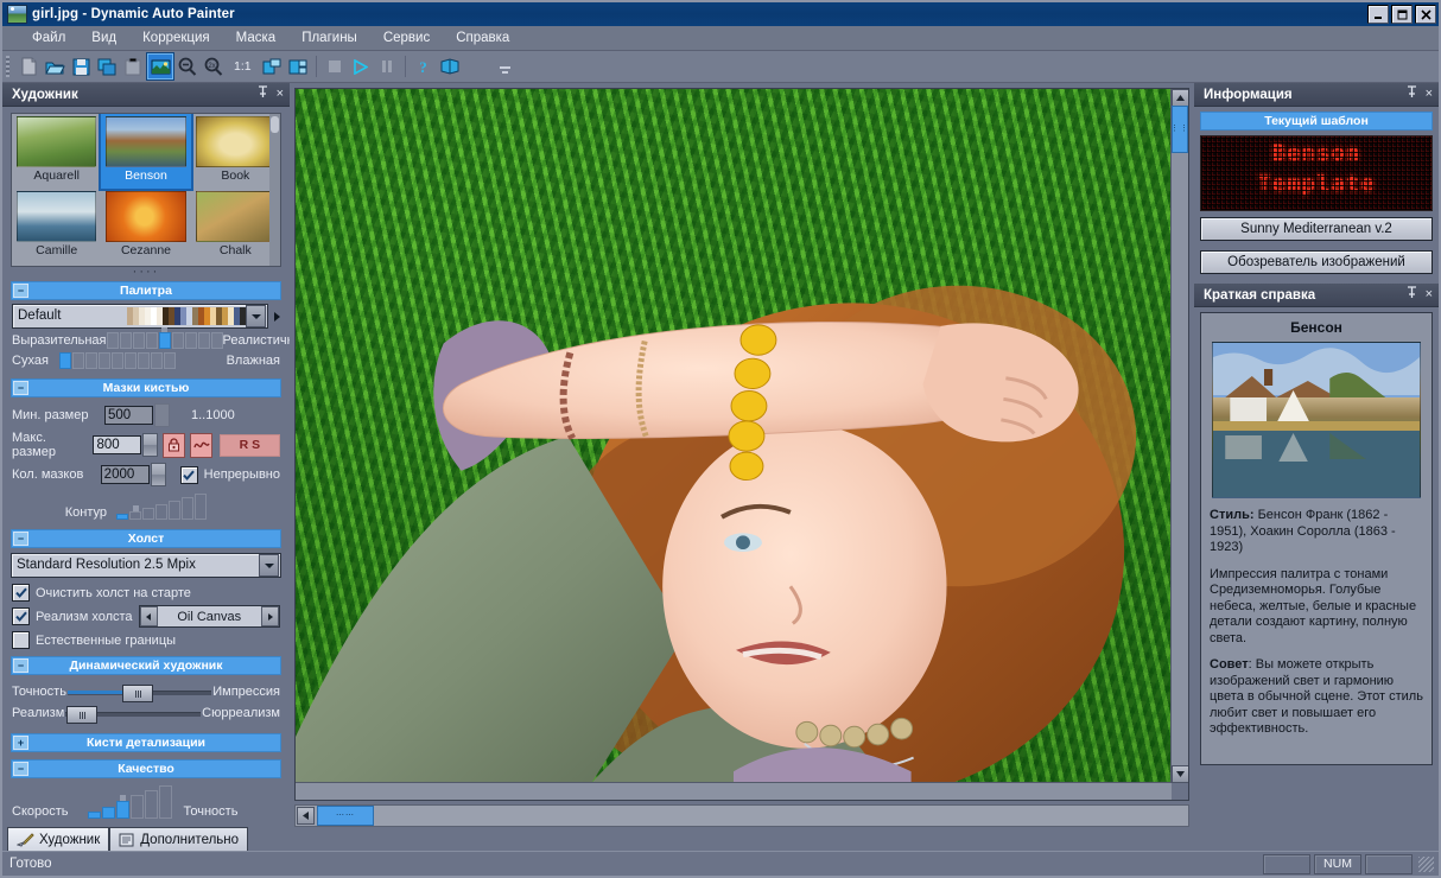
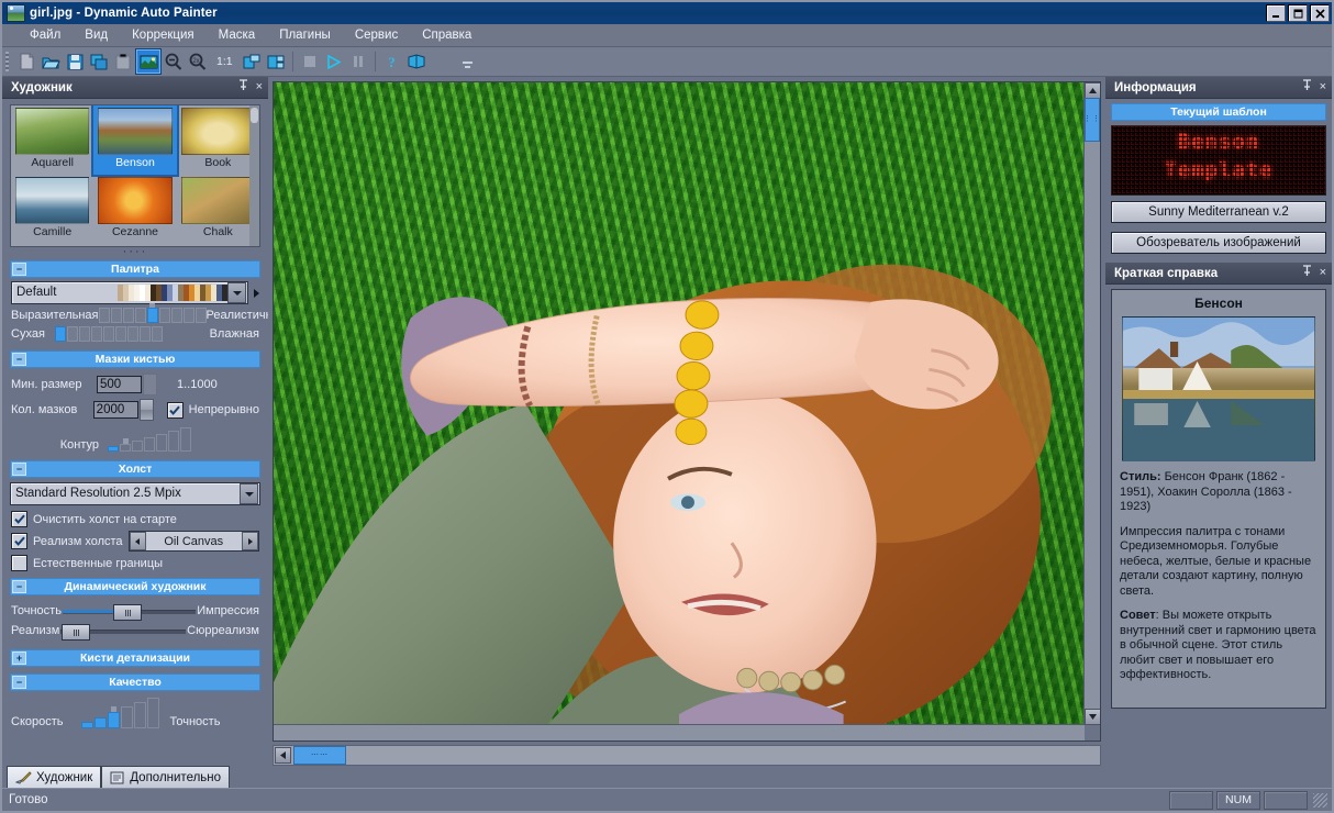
  girl.jpg - Dynamic Auto Painter
  Файл
  Вид
  Коррекция
  Маска
  Плагины
  Сервис
  Справка
  1:1
  ?
  Художник
  ×
  Aquarell
  Benson
  Book
  Camille
  Cezanne
  Chalk
  ····
  −
  Палитра
  Default
  Выразительная
  Реалистич
  Сухая
  Влажная
  −
  Мазки кистью
  Мин. размер
  500
  1..1000
- Макс. размер
- 800
- R S
  Кол. мазков
  2000
  Непрерывно
  Контур
  −
  Холст
  Standard Resolution 2.5 Mpix
  Очистить холст на старте
  Реализм холста
  Oil Canvas
  Естественные границы
  −
  Динамический художник
  Точность
  Импрессия
  Реализм
  Сюрреализм
  +
  Кисти детализации
  −
  Качество
  Скорость
  Точность
  Информация
  ×
  Текущий шаблон
  Sunny Mediterranean v.2
  Обозреватель изображений
  Краткая справка
  ×
  Бенсон
  Стиль: Бенсон Франк (1862 - 1951), Хоакин Соролла (1863 - 1923)
  Импрессия палитра с тонами Средиземноморья. Голубые небеса, желтые, белые и красные детали создают картину, полную света.
- Совет: Вы можете открыть изображений свет и гармонию цвета в обычной сцене. Этот стиль любит свет и повышает его эффективность.
+ Совет: Вы можете открыть внутренний свет и гармонию цвета в обычной сцене. Этот стиль любит свет и повышает его эффективность.
  Художник
  Дополнительно
  Готово
  NUM
